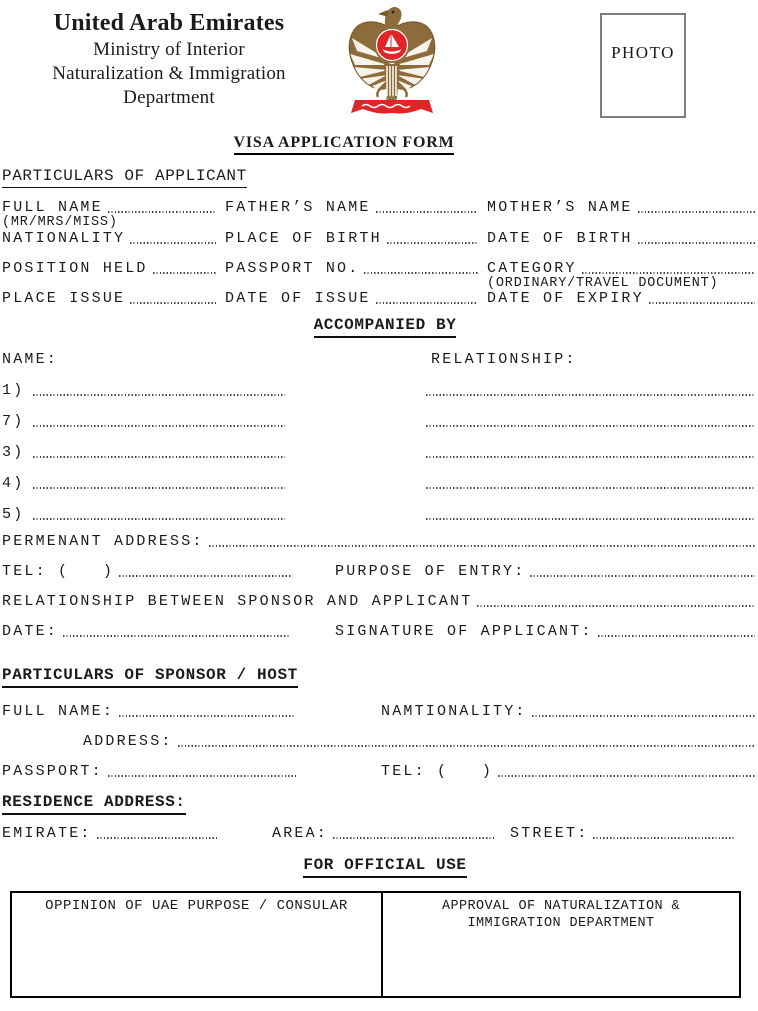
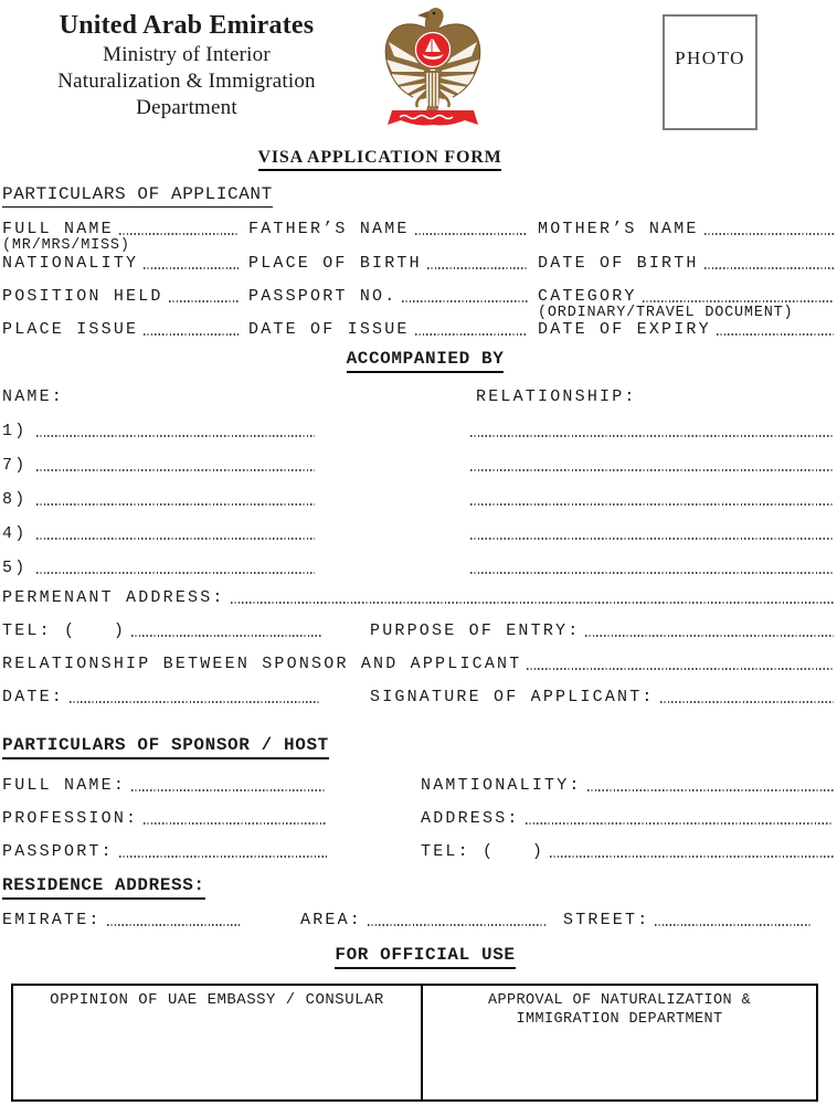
  United Arab Emirates
  Ministry of Interior
  Naturalization & Immigration
  Department
  PHOTO
  VISA APPLICATION FORM
  PARTICULARS OF APPLICANT
  FULL NAME
  FATHER’S NAME
  MOTHER’S NAME
  (MR/MRS/MISS)
  NATIONALITY
  PLACE OF BIRTH
  DATE OF BIRTH
  POSITION HELD
  PASSPORT NO.
  CATEGORY
  (ORDINARY/TRAVEL DOCUMENT)
  PLACE ISSUE
  DATE OF ISSUE
  DATE OF EXPIRY
  ACCOMPANIED BY
  NAME:
  RELATIONSHIP:
  1)
  7)
- 3)
+ 8)
  4)
  5)
  PERMENANT ADDRESS:
  TEL: ( )
  PURPOSE OF ENTRY:
  RELATIONSHIP BETWEEN SPONSOR AND APPLICANT
  DATE:
  SIGNATURE OF APPLICANT:
  PARTICULARS OF SPONSOR / HOST
  FULL NAME:
  NAMTIONALITY:
+ PROFESSION:
  ADDRESS:
  PASSPORT:
  TEL: ( )
  RESIDENCE ADDRESS:
  EMIRATE:
  AREA:
  STREET:
  FOR OFFICIAL USE
- OPPINION OF UAE PURPOSE / CONSULAR
+ OPPINION OF UAE EMBASSY / CONSULAR
  APPROVAL OF NATURALIZATION & IMMIGRATION DEPARTMENT
